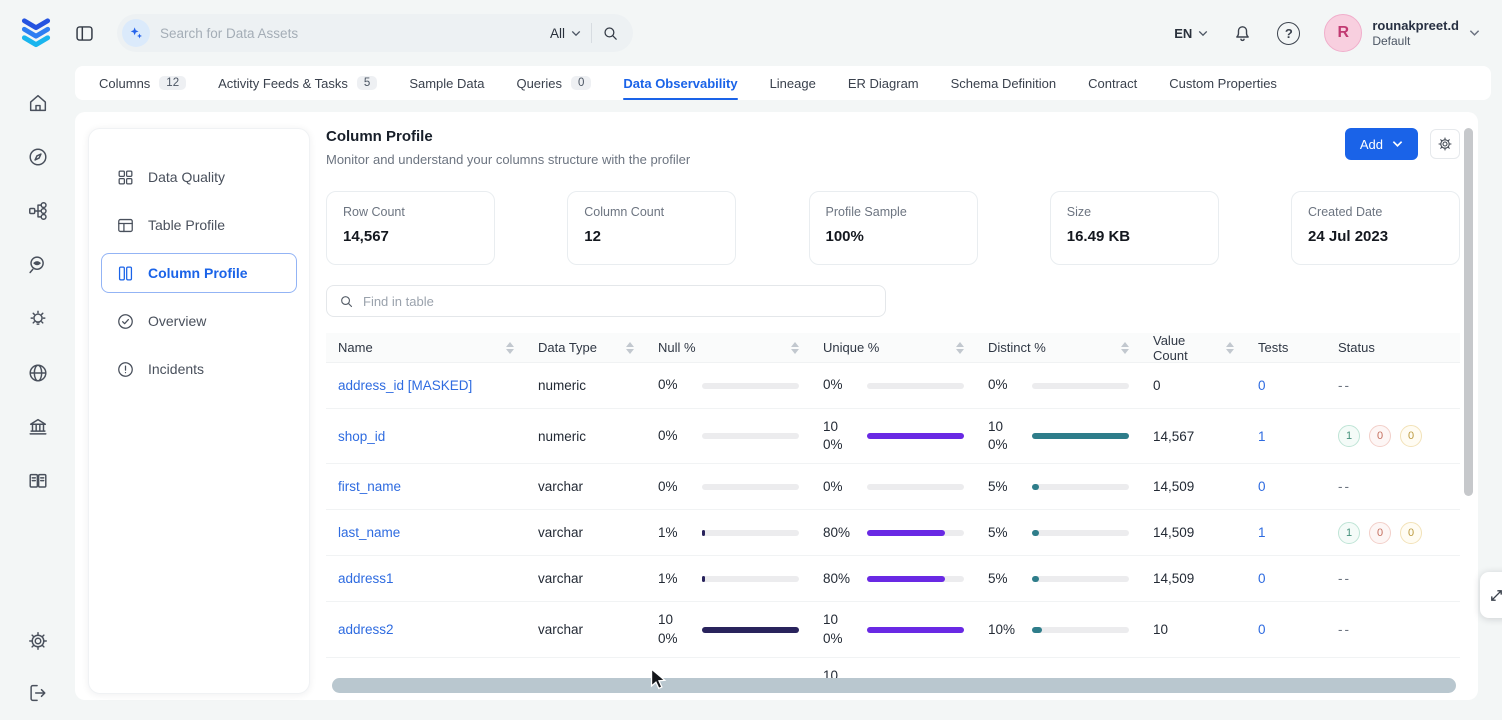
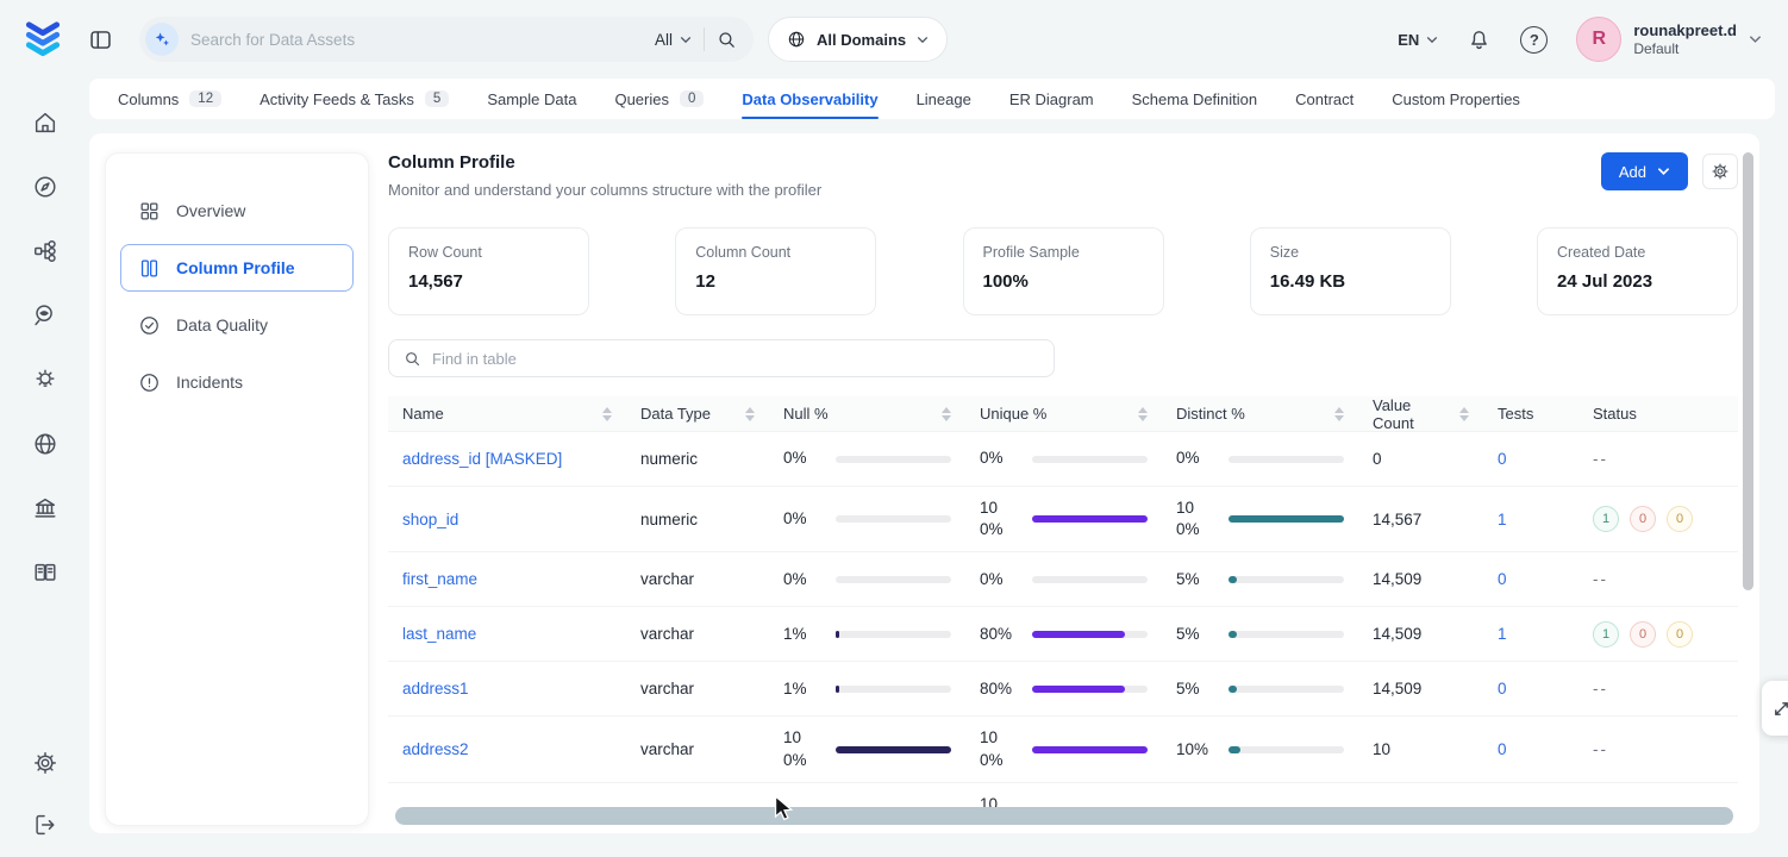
  Search for Data Assets
  All
+ All Domains
  EN
  ?
  R
  rounakpreet.d
  Default
  Columns
  12
  Activity Feeds & Tasks
  5
  Sample Data
  Queries
  0
  Data Observability
  Lineage
  ER Diagram
  Schema Definition
  Contract
  Custom Properties
- Data Quality
+ Overview
- Table Profile
  Column Profile
- Overview
+ Data Quality
  Incidents
  Column Profile
  Monitor and understand your columns structure with the profiler
  Add
  Row Count
  14,567
  Column Count
  12
  Profile Sample
  100%
  Size
  16.49 KB
  Created Date
  24 Jul 2023
  Find in table
  Name
  Data Type
  Null %
  Unique %
  Distinct %
  Value Count
  Tests
  Status
  address_id [MASKED]
  numeric
  0%
  0%
  0%
  0
  0
  --
  shop_id
  numeric
  0%
  100%
  100%
  14,567
  1
  1
  0
  0
  first_name
  varchar
  0%
  0%
  5%
  14,509
  0
  --
  last_name
  varchar
  1%
  80%
  5%
  14,509
  1
  1
  0
  0
  address1
  varchar
  1%
  80%
  5%
  14,509
  0
  --
  address2
  varchar
  100%
  100%
  10%
  10
  0
  --
